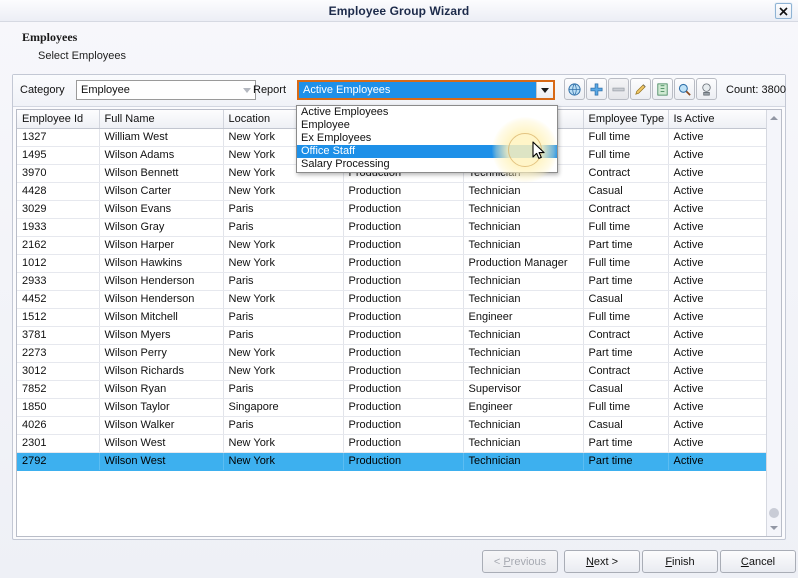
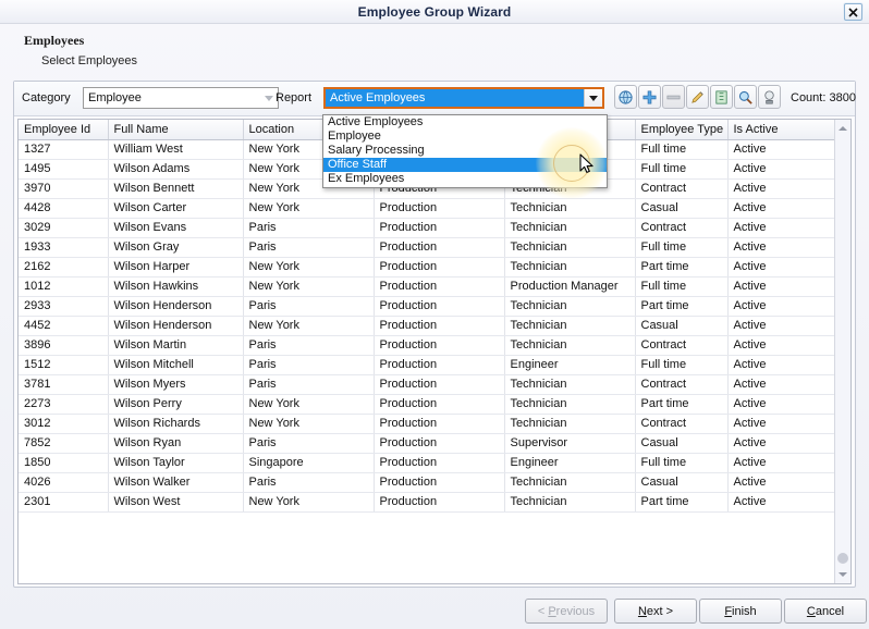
  Employee Group Wizard
  Employees
  Select Employees
  Category
  Employee
  Report
  Active Employees
  Count: 3800
  Employee Id	Full Name	Location			Employee Type	Is Active
  3970	Wilson Bennett	New York	Production	Techni	Contract	Active
  4428	Wilson Carter	New York	Production	Technician	Casual	Active
  3029	Wilson Evans	Paris	Production	Technician	Contract	Active
  1933	Wilson Gray	Paris	Production	Technician	Full time	Active
  2162	Wilson Harper	New York	Production	Technician	Part time	Active
  1012	Wilson Hawkins	New York	Production	Production Manager	Full time	Active
  2933	Wilson Henderson	Paris	Production	Technician	Part time	Active
  4452	Wilson Henderson	New York	Production	Technician	Casual	Active
+ 3896	Wilson Martin	Paris	Production	Technician	Contract	Active
  1512	Wilson Mitchell	Paris	Production	Engineer	Full time	Active
  3781	Wilson Myers	Paris	Production	Technician	Contract	Active
  2273	Wilson Perry	New York	Production	Technician	Part time	Active
  3012	Wilson Richards	New York	Production	Technician	Contract	Active
  7852	Wilson Ryan	Paris	Production	Supervisor	Casual	Active
  1850	Wilson Taylor	Singapore	Production	Engineer	Full time	Active
  4026	Wilson Walker	Paris	Production	Technician	Casual	Active
  2301	Wilson West	New York	Production	Technician	Part time	Active
- 2792	Wilson West	New York	Production	Technician	Part time	Active
  Active Employees
  Employee
- Ex Employees
+ Salary Processing
  Office Staff
- Salary Processing
+ Ex Employees
  <
  P
  revious
  N
  ext >
  F
  inish
  C
  ancel
